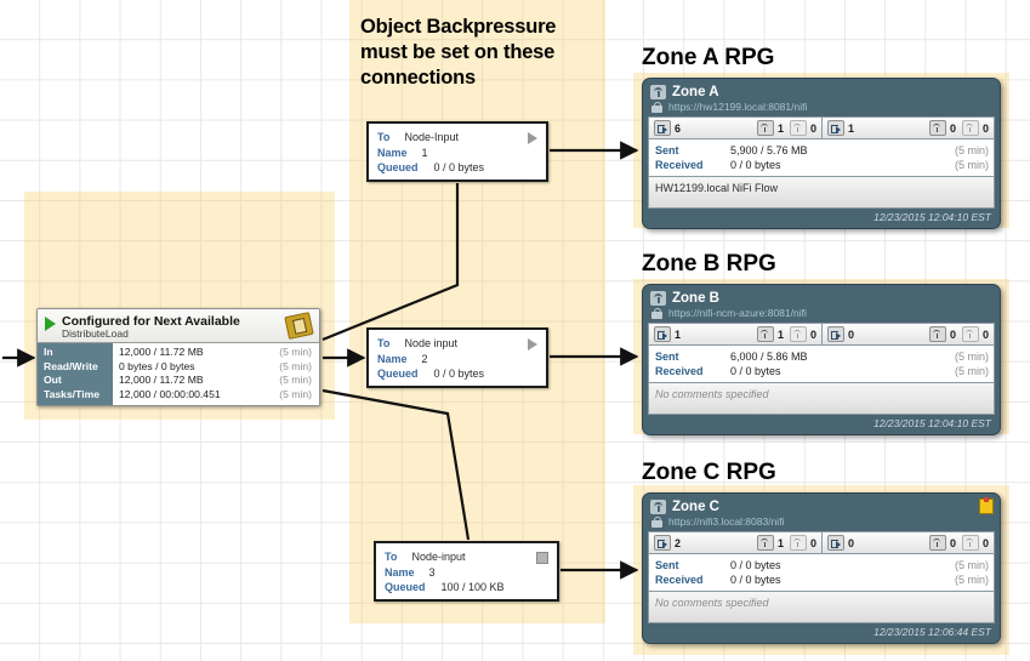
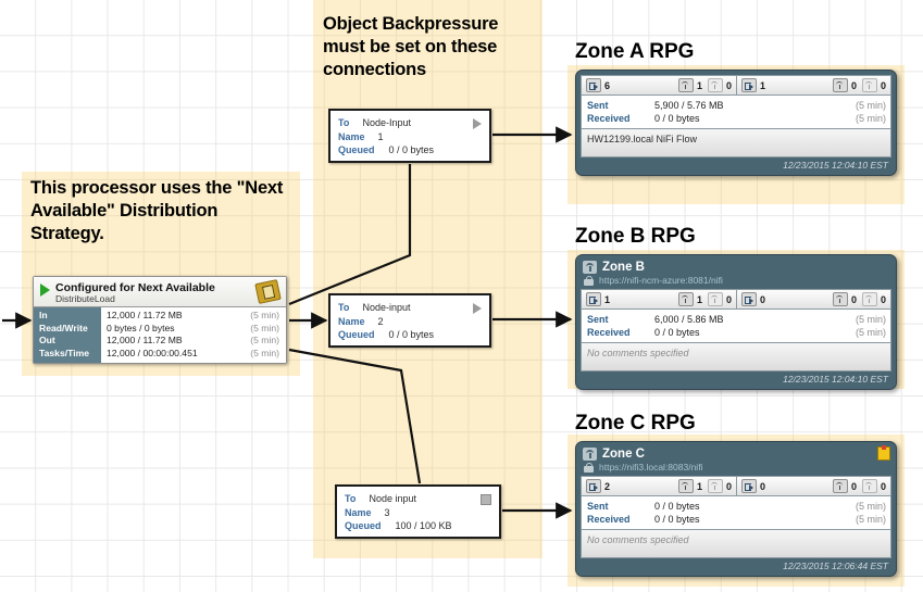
+ This processor uses the "Next Available" Distribution Strategy.
  Object Backpressure must be set on these connections
  Zone A RPG
  Zone B RPG
  Zone C RPG
  Configured for Next Available
  DistributeLoad
  In
  Read/Write
  Out
  Tasks/Time
  12,000 / 11.72 MB
  0 bytes / 0 bytes
  12,000 / 11.72 MB
  12,000 / 00:00:00.451
  (5 min)
  (5 min)
  (5 min)
  (5 min)
  To Node-Input
  Name 1
  Queued 0 / 0 bytes
- To Node input
+ To Node-input
  Name 2
  Queued 0 / 0 bytes
- To Node-input
+ To Node input
  Name 3
  Queued 100 / 100 KB
- Zone A
- https://hw12199.local:8081/nifi
  6
  1
  0
  1
  0
  0
  Sent
  Received
  5,900 / 5.76 MB
  0 / 0 bytes
  (5 min)
  (5 min)
  HW12199.local NiFi Flow
  12/23/2015 12:04:10 EST
  Zone B
  https://nifi-ncm-azure:8081/nifi
  1
  1
  0
  0
  0
  0
  Sent
  Received
  6,000 / 5.86 MB
  0 / 0 bytes
  (5 min)
  (5 min)
  No comments specified
  12/23/2015 12:04:10 EST
  Zone C
  https://nifi3.local:8083/nifi
  2
  1
  0
  0
  0
  0
  Sent
  Received
  0 / 0 bytes
  0 / 0 bytes
  (5 min)
  (5 min)
  No comments specified
  12/23/2015 12:06:44 EST
